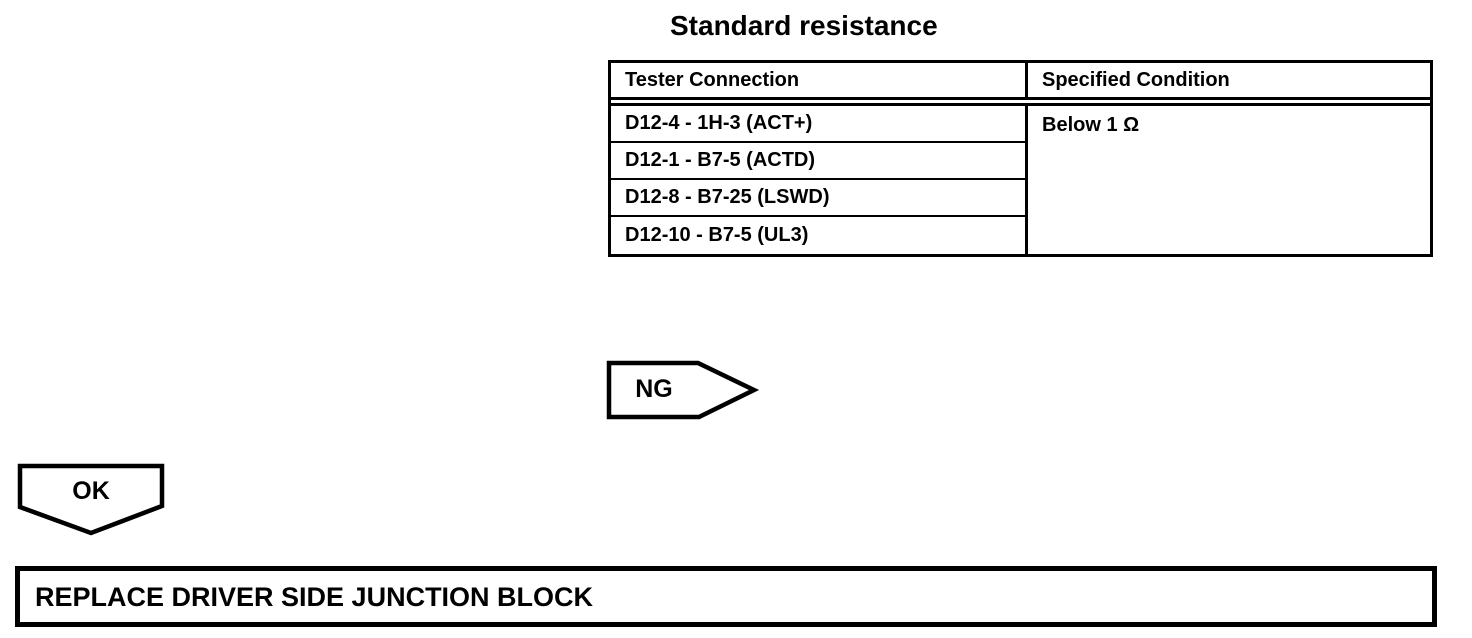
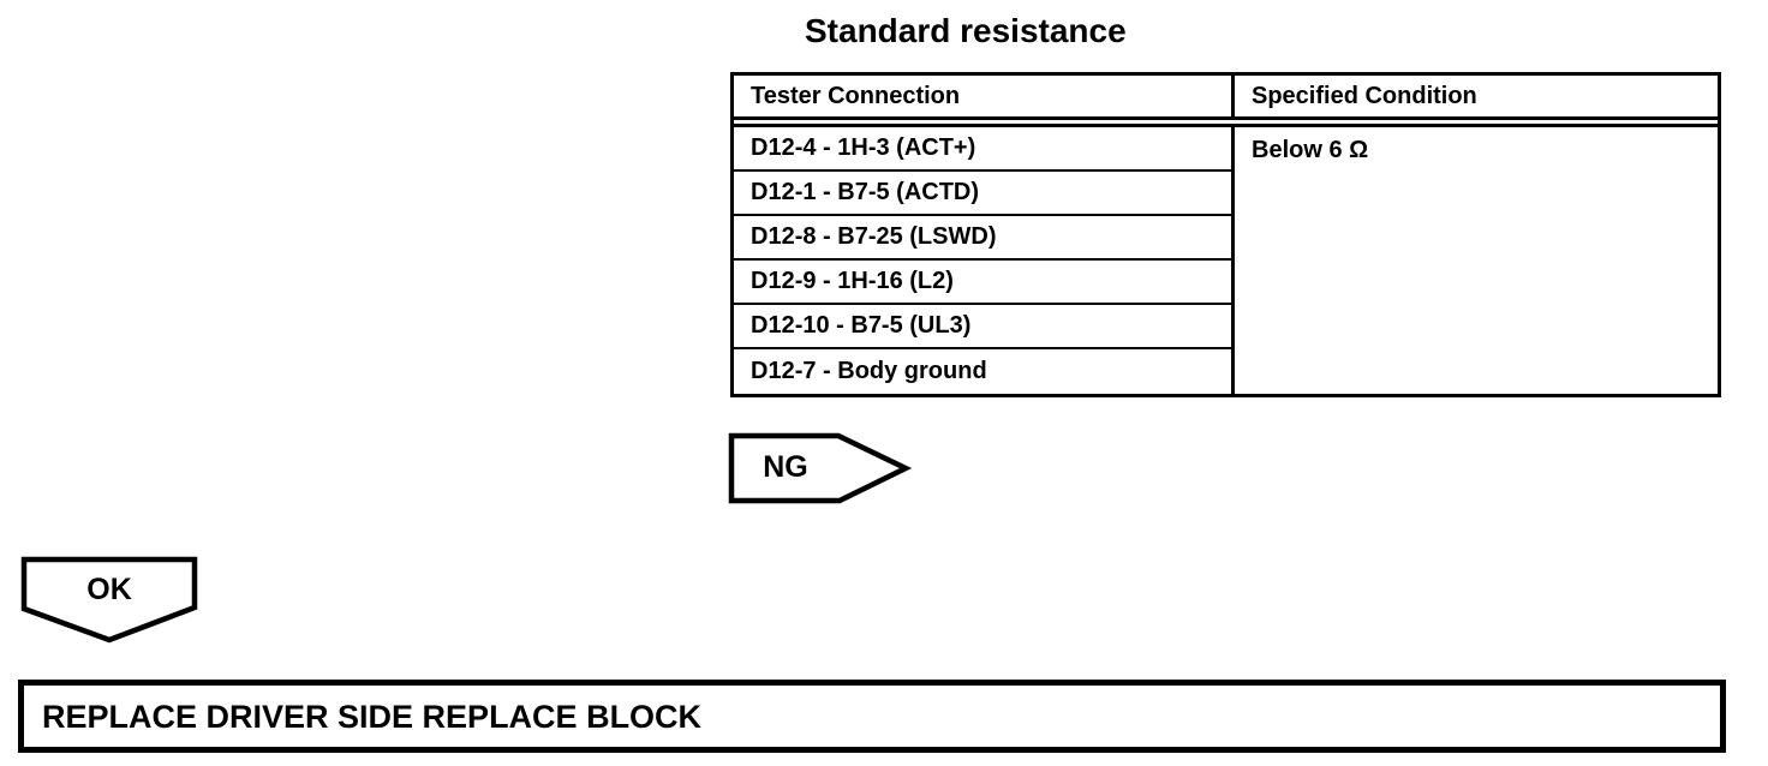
  Standard resistance
  Tester Connection
  Specified Condition
  D12-4 - 1H-3 (ACT+)
  D12-1 - B7-5 (ACTD)
  D12-8 - B7-25 (LSWD)
+ D12-9 - 1H-16 (L2)
  D12-10 - B7-5 (UL3)
+ D12-7 - Body ground
- Below 1 Ω
+ Below 6 Ω
  NG
  OK
- REPLACE DRIVER SIDE JUNCTION BLOCK
+ REPLACE DRIVER SIDE REPLACE BLOCK
